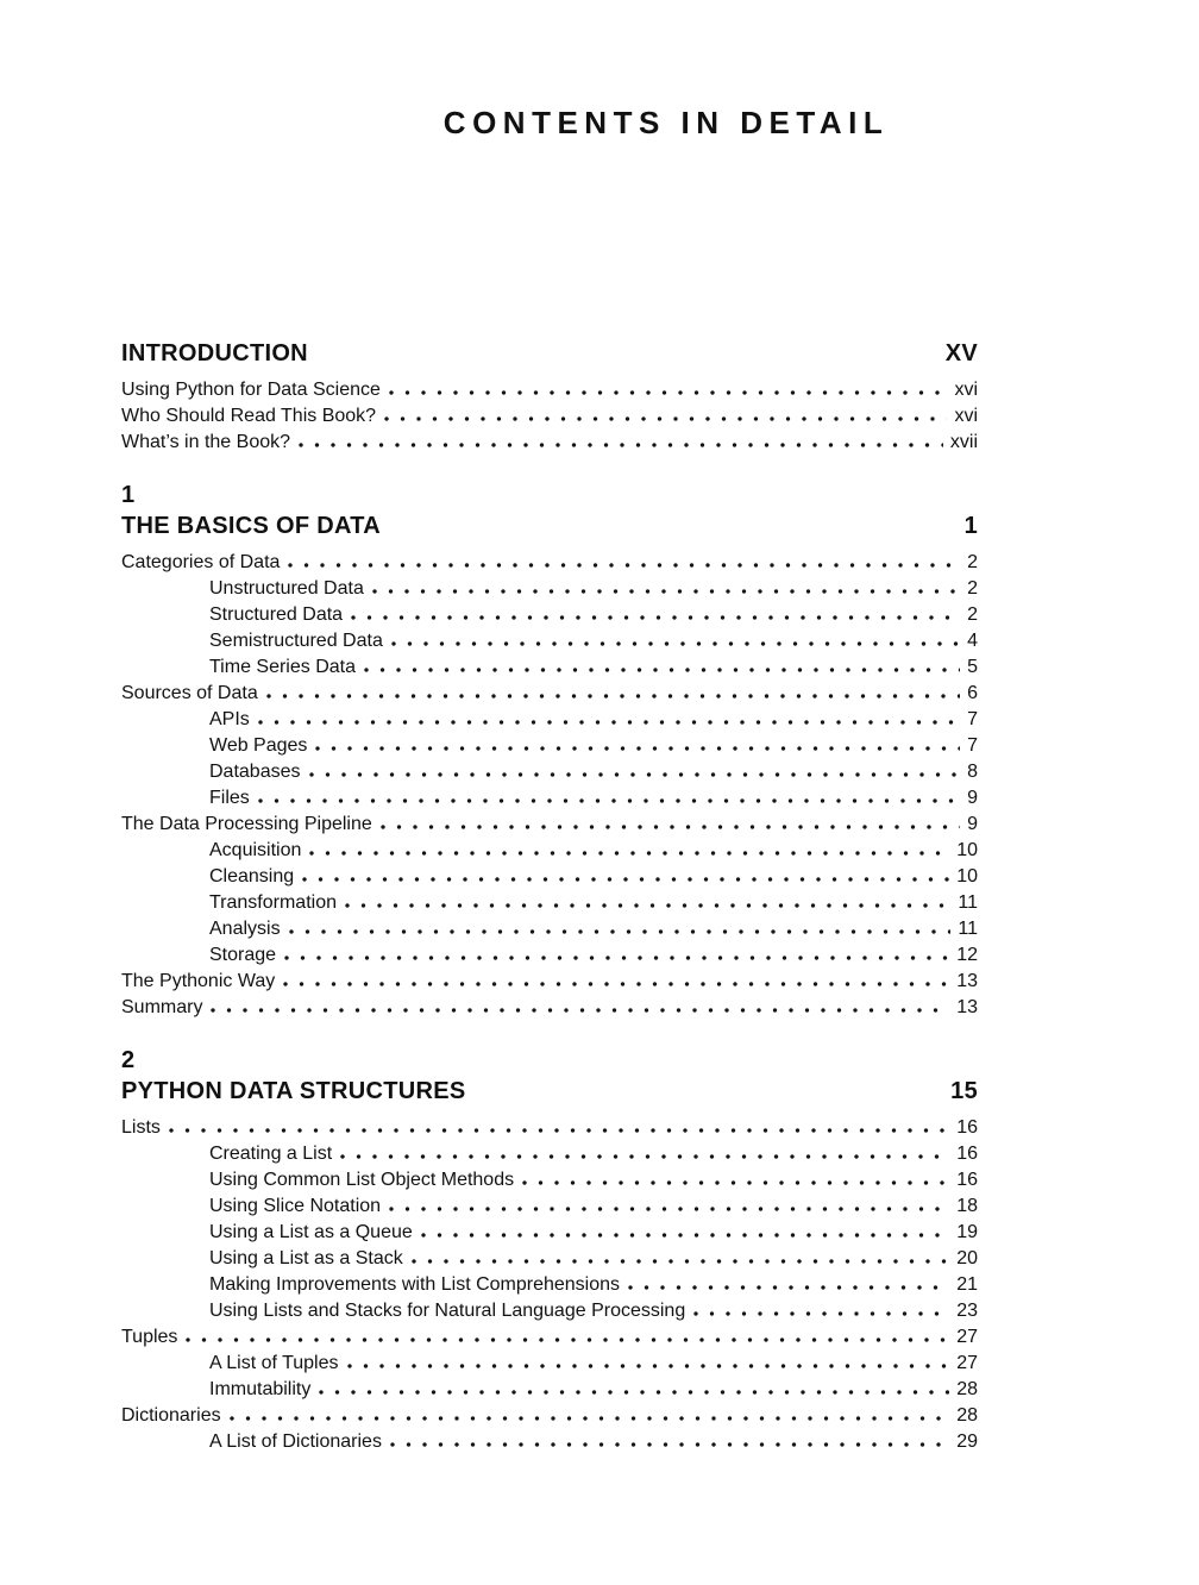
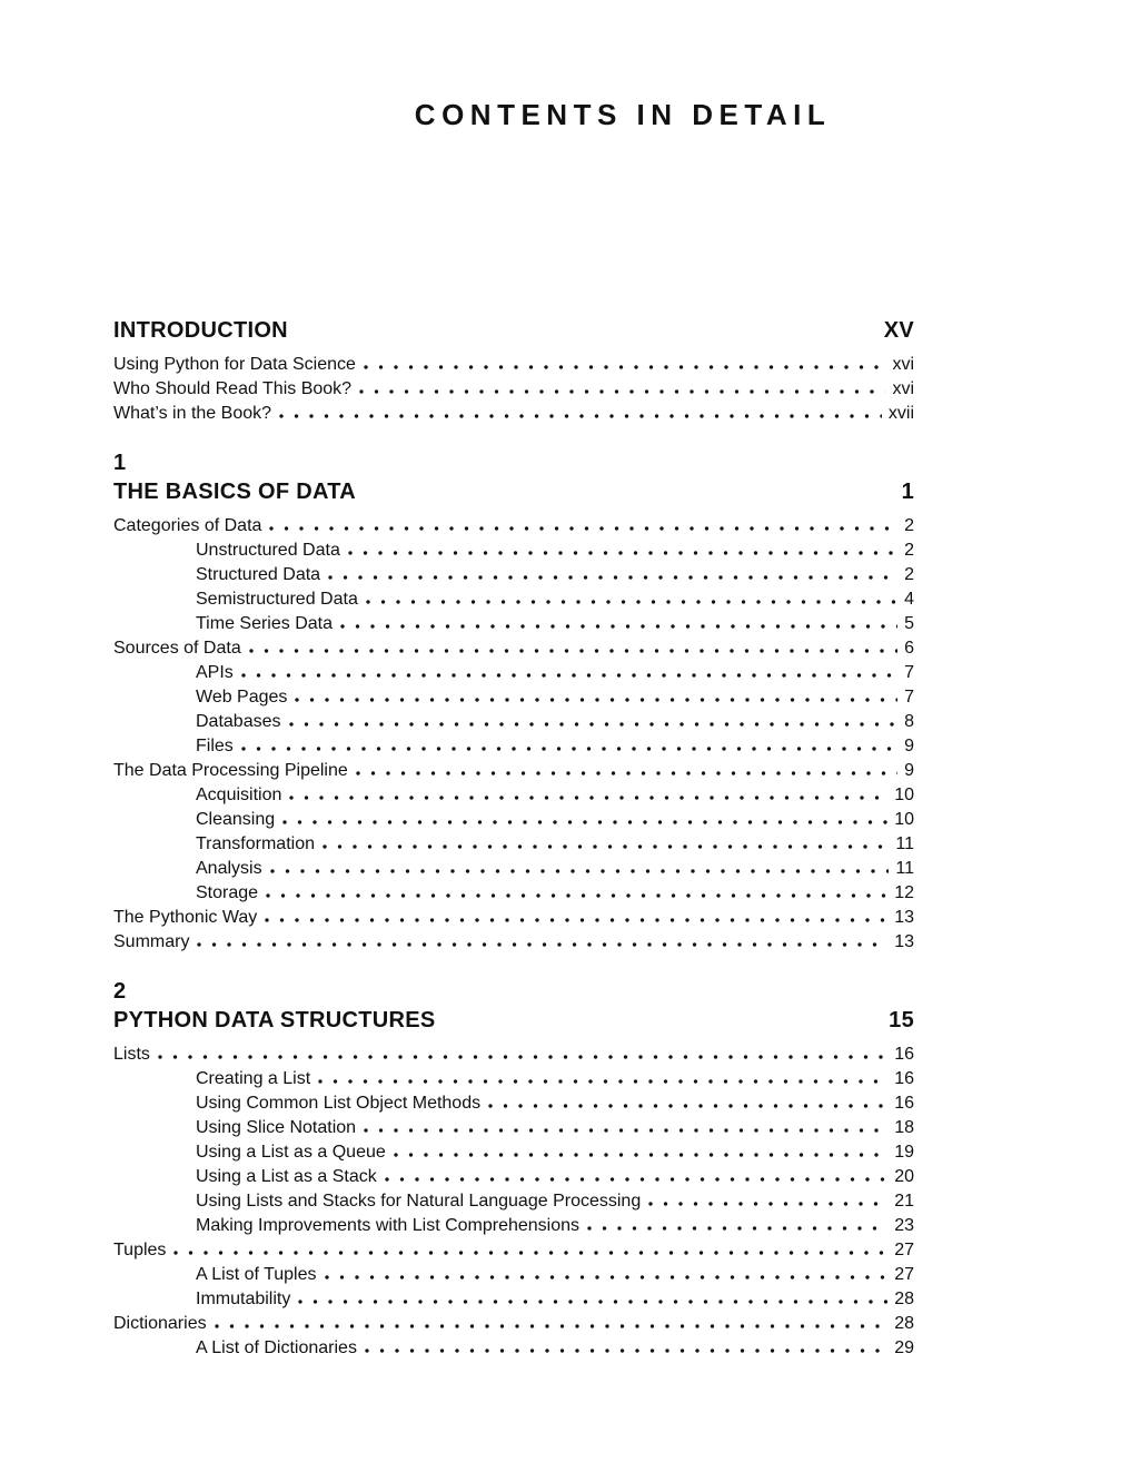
  CONTENTS IN DETAIL
  INTRODUCTION
  XV
  Using Python for Data Science
  xvi
  Who Should Read This Book?
  xvi
  What’s in the Book?
  xvii
  1
  THE BASICS OF DATA
  1
  Categories of Data
  2
  Unstructured Data
  2
  Structured Data
  2
  Semistructured Data
  4
  Time Series Data
  5
  Sources of Data
  6
  APIs
  7
  Web Pages
  7
  Databases
  8
  Files
  9
  The Data Processing Pipeline
  9
  Acquisition
  10
  Cleansing
  10
  Transformation
  11
  Analysis
  11
  Storage
  12
  The Pythonic Way
  13
  Summary
  13
  2
  PYTHON DATA STRUCTURES
  15
  Lists
  16
  Creating a List
  16
  Using Common List Object Methods
  16
  Using Slice Notation
  18
  Using a List as a Queue
  19
  Using a List as a Stack
  20
- Making Improvements with List Comprehensions
+ Using Lists and Stacks for Natural Language Processing
  21
- Using Lists and Stacks for Natural Language Processing
+ Making Improvements with List Comprehensions
  23
  Tuples
  27
  A List of Tuples
  27
  Immutability
  28
  Dictionaries
  28
  A List of Dictionaries
  29
